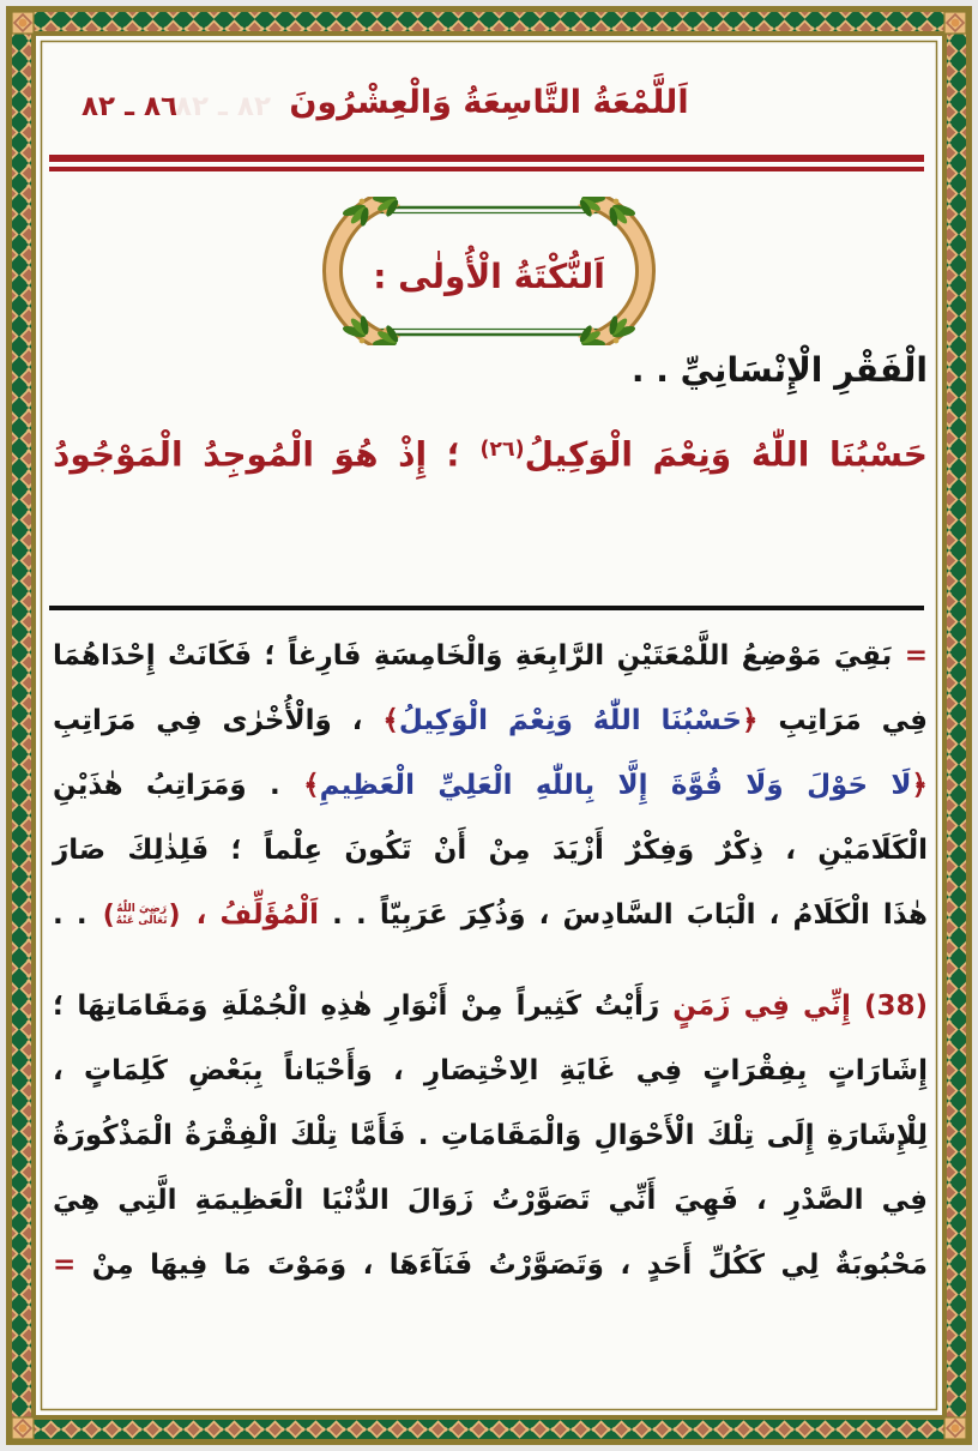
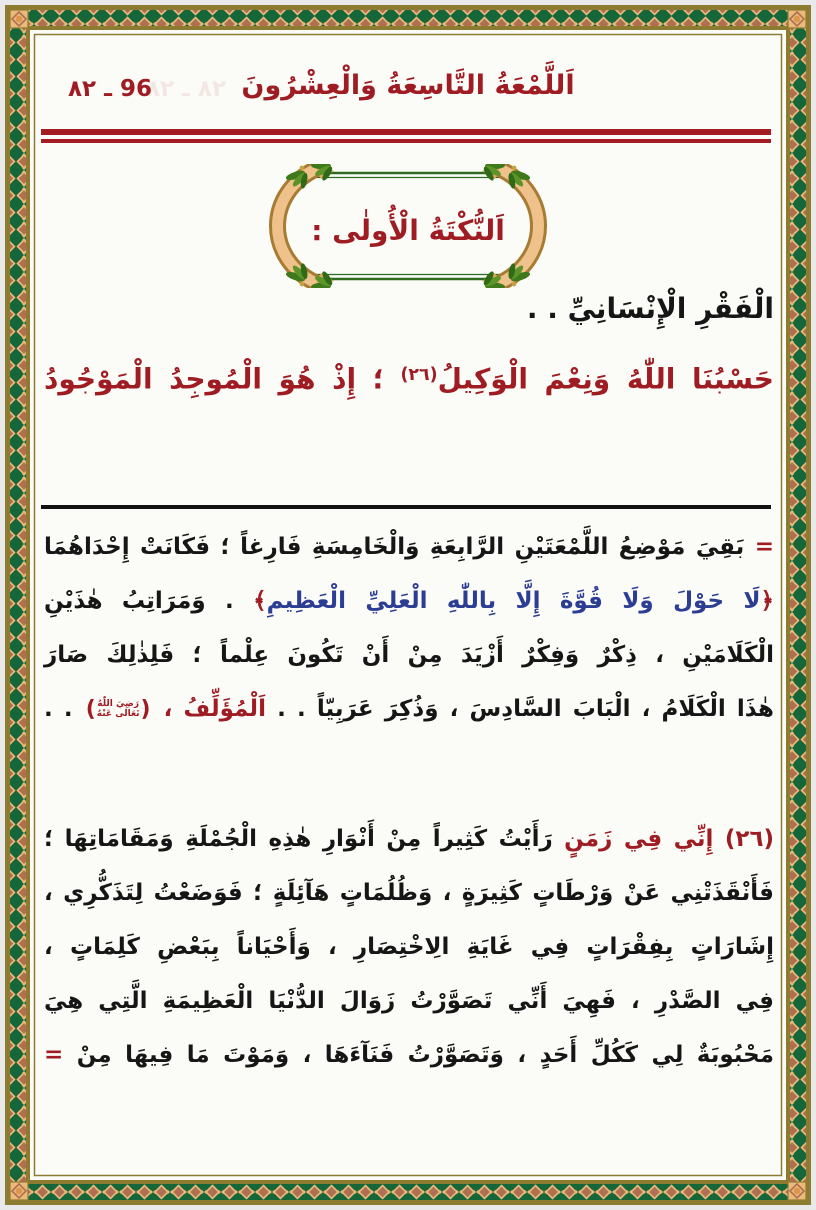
  اَللَّمْعَةُ التَّاسِعَةُ وَالْعِشْرُونَ
- ٨٦ ـ ٨٢
+ 96 ـ ٨٢
  اَلنُّكْتَةُ الْأُولٰى :
  الْفَقْرِ الْإِنْسَانِيِّ . .
  حَسْبُنَا اللّٰهُ وَنِعْمَ الْوَكِيلُ(٢٦) ؛ إِذْ هُوَ الْمُوجِدُ الْمَوْجُودُ
  = بَقِيَ مَوْضِعُ اللَّمْعَتَيْنِ الرَّابِعَةِ وَالْخَامِسَةِ فَارِغاً ؛ فَكَانَتْ إِحْدَاهُمَا
- فِي مَرَاتِبِ ﴿حَسْبُنَا اللّٰهُ وَنِعْمَ الْوَكِيلُ﴾ ، وَالْأُخْرٰى فِي مَرَاتِبِ
  ﴿لَا حَوْلَ وَلَا قُوَّةَ إِلَّا بِاللّٰهِ الْعَلِيِّ الْعَظِيمِ﴾ . وَمَرَاتِبُ هٰذَيْنِ
  الْكَلَامَيْنِ ، ذِكْرٌ وَفِكْرٌ أَزْيَدَ مِنْ أَنْ تَكُونَ عِلْماً ؛ فَلِذٰلِكَ صَارَ
  هٰذَا الْكَلَامُ ، الْبَابَ السَّادِسَ ، وَذُكِرَ عَرَبِيّاً . . اَلْمُؤَلِّفُ ،
  (
  رَضِيَ اللّٰهُ
  تَعَالٰى عَنْهُ
  )
  . .
- (38) إِنِّي فِي زَمَنٍ رَأَيْتُ كَثِيراً مِنْ أَنْوَارِ هٰذِهِ الْجُمْلَةِ وَمَقَامَاتِهَا ؛
+ (٢٦) إِنِّي فِي زَمَنٍ رَأَيْتُ كَثِيراً مِنْ أَنْوَارِ هٰذِهِ الْجُمْلَةِ وَمَقَامَاتِهَا ؛
+ فَأَنْقَذَتْنِي عَنْ وَرْطَاتٍ كَثِيرَةٍ ، وَظُلُمَاتٍ هَآئِلَةٍ ؛ فَوَضَعْتُ لِتَذَكُّرِي ،
  إِشَارَاتٍ بِفِقْرَاتٍ فِي غَايَةِ الِاخْتِصَارِ ، وَأَحْيَاناً بِبَعْضِ كَلِمَاتٍ ،
- لِلْإِشَارَةِ إِلَى تِلْكَ الْأَحْوَالِ وَالْمَقَامَاتِ . فَأَمَّا تِلْكَ الْفِقْرَةُ الْمَذْكُورَةُ
  فِي الصَّدْرِ ، فَهِيَ أَنِّي تَصَوَّرْتُ زَوَالَ الدُّنْيَا الْعَظِيمَةِ الَّتِي هِيَ
  مَحْبُوبَةٌ لِي كَكُلِّ أَحَدٍ ، وَتَصَوَّرْتُ فَنَآءَهَا ، وَمَوْتَ مَا فِيهَا مِنْ =
